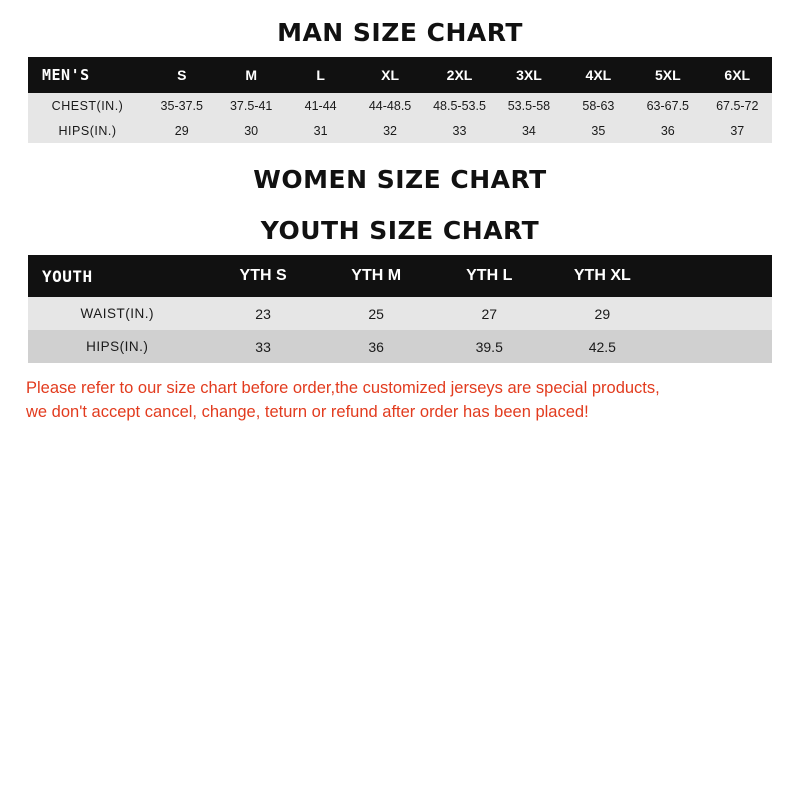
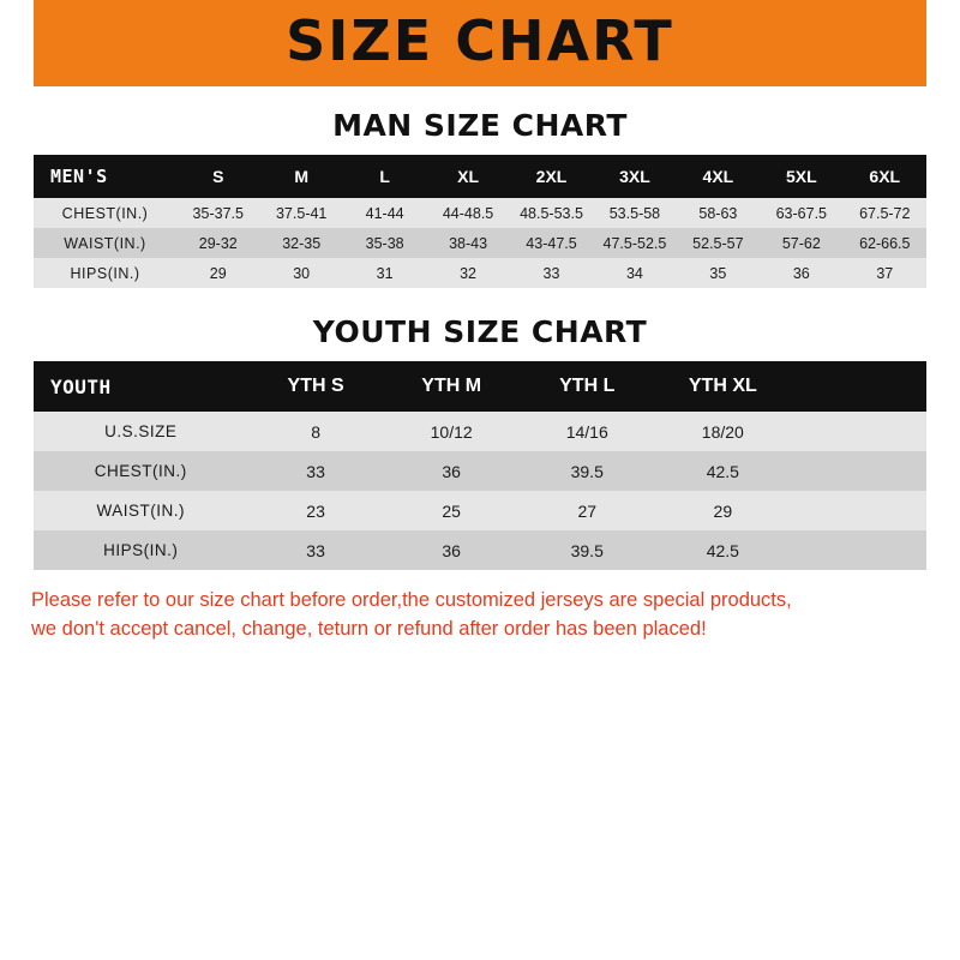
+ SIZE CHART
  MAN SIZE CHART
  MEN'S	S	M	L	XL	2XL	3XL	4XL	5XL	6XL
  CHEST(IN.)	35-37.5	37.5-41	41-44	44-48.5	48.5-53.5	53.5-58	58-63	63-67.5	67.5-72
+ WAIST(IN.)	29-32	32-35	35-38	38-43	43-47.5	47.5-52.5	52.5-57	57-62	62-66.5
  HIPS(IN.)	29	30	31	32	33	34	35	36	37
- WOMEN SIZE CHART
  YOUTH SIZE CHART
  YOUTH	YTH S	YTH M	YTH L	YTH XL
+ U.S.SIZE	8	10/12	14/16	18/20
+ CHEST(IN.)	33	36	39.5	42.5
  WAIST(IN.)	23	25	27	29
  HIPS(IN.)	33	36	39.5	42.5
  Please refer to our size chart before order,the customized jerseys are special products,
  we don't accept cancel, change, teturn or refund after order has been placed!
